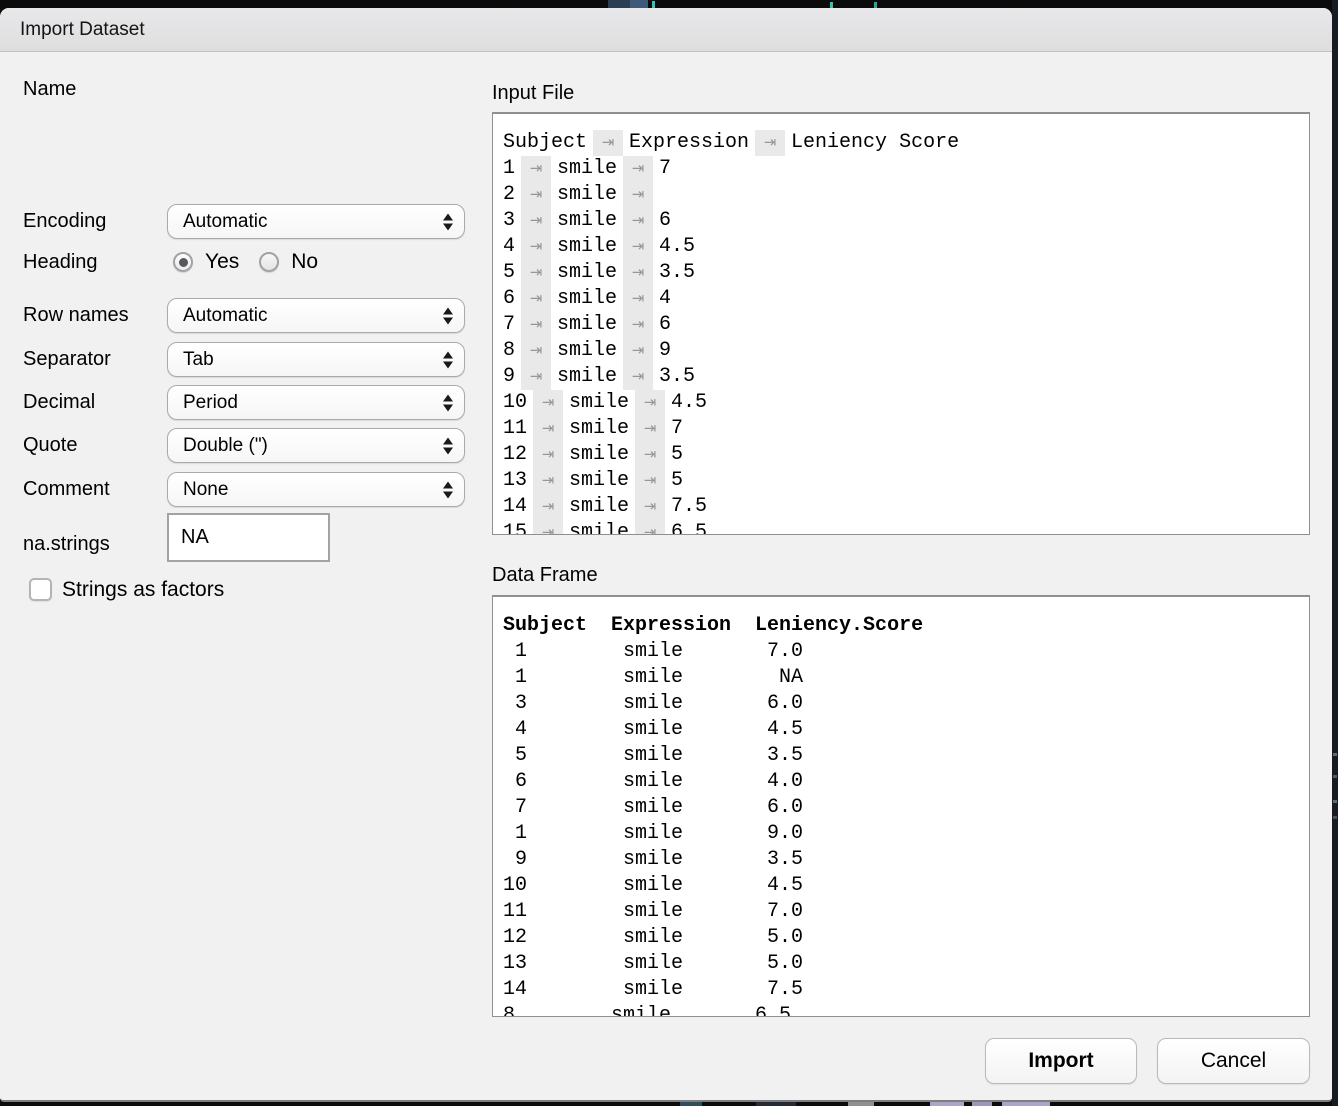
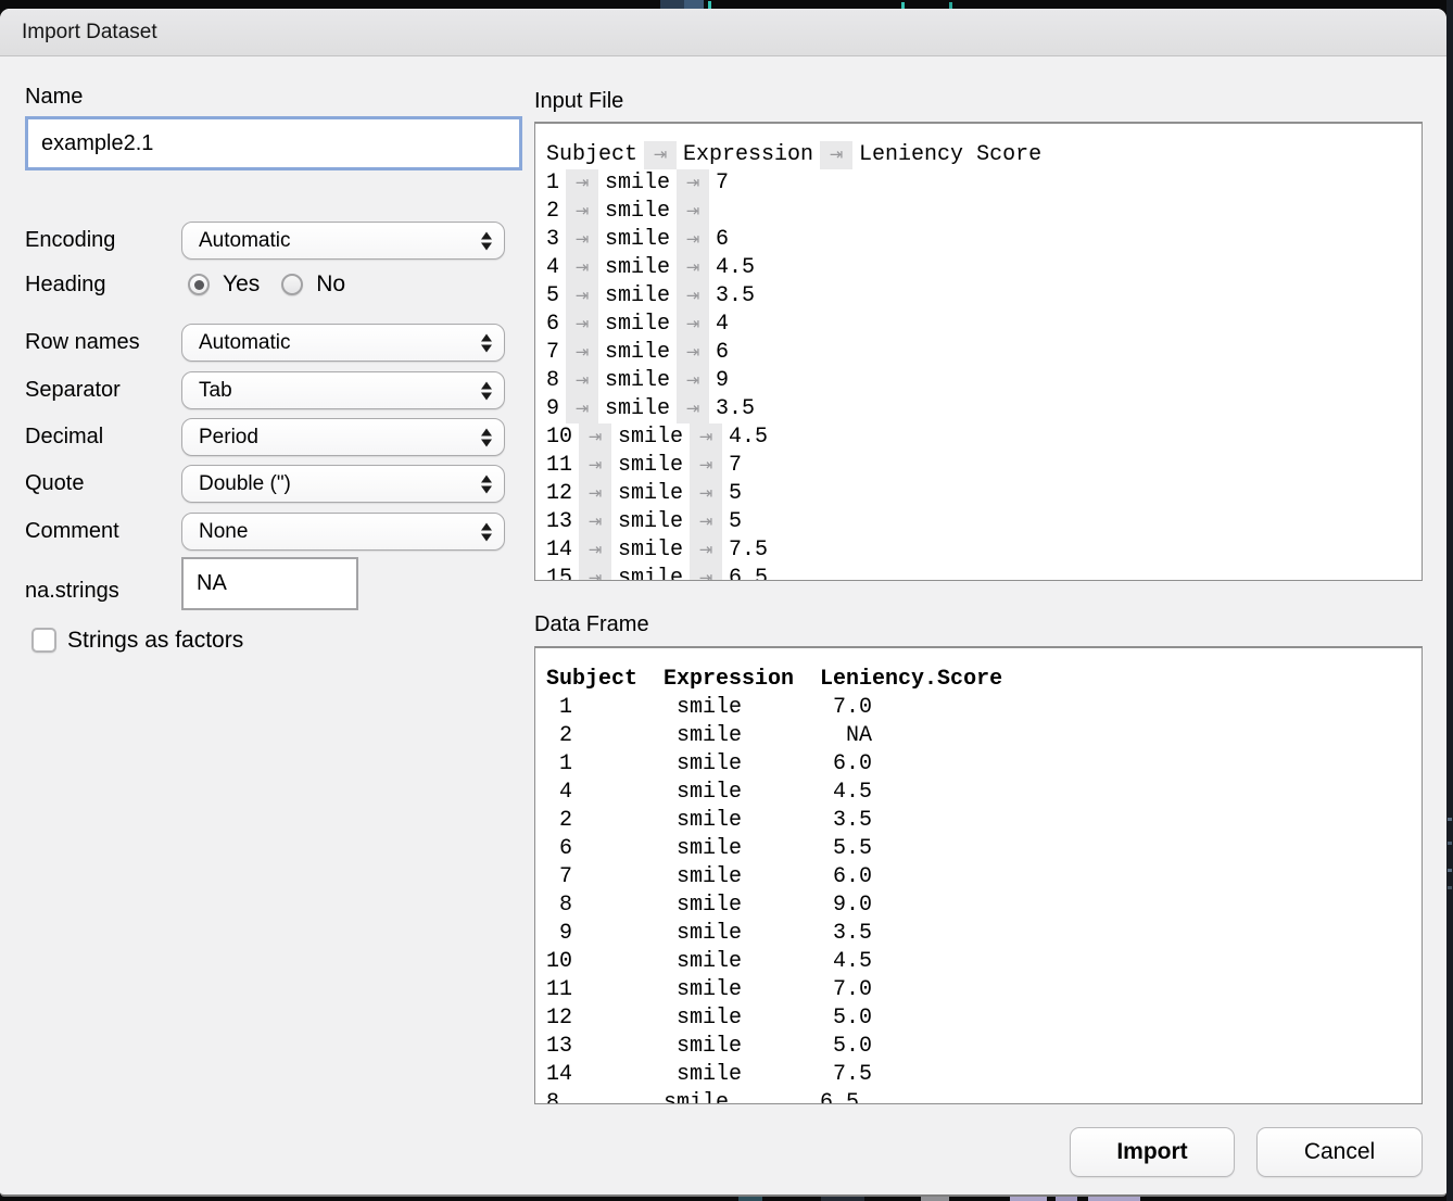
  Import Dataset
  Name
+ example2.1
  Encoding
  Automatic
  Heading
  Yes
  No
  Row names
  Automatic
  Separator
  Tab
  Decimal
  Period
  Quote
  Double (")
  Comment
  None
  na.strings
  NA
  Strings as factors
  Input File
  Subject ⇥ Expression ⇥ Leniency Score
  1 ⇥ smile ⇥ 7
  2 ⇥ smile ⇥
  3 ⇥ smile ⇥ 6
  4 ⇥ smile ⇥ 4.5
  5 ⇥ smile ⇥ 3.5
  6 ⇥ smile ⇥ 4
  7 ⇥ smile ⇥ 6
  8 ⇥ smile ⇥ 9
  9 ⇥ smile ⇥ 3.5
  10 ⇥ smile ⇥ 4.5
  11 ⇥ smile ⇥ 7
  12 ⇥ smile ⇥ 5
  13 ⇥ smile ⇥ 5
  14 ⇥ smile ⇥ 7.5
  15 ⇥ smile ⇥ 6.5
  Data Frame
  Subject Expression Leniency.Score
  1 smile 7.0
- 1 smile NA
+ 2 smile NA
- 3 smile 6.0
+ 1 smile 6.0
  4 smile 4.5
- 5 smile 3.5
+ 2 smile 3.5
- 6 smile 4.0
+ 6 smile 5.5
  7 smile 6.0
- 1 smile 9.0
+ 8 smile 9.0
  9 smile 3.5
  10 smile 4.5
  11 smile 7.0
  12 smile 5.0
  13 smile 5.0
  14 smile 7.5
  8 smile 6.5
  Import
  Cancel
